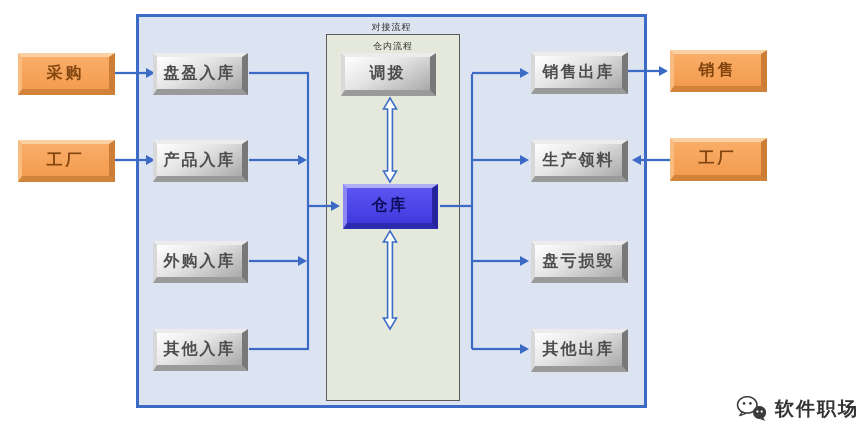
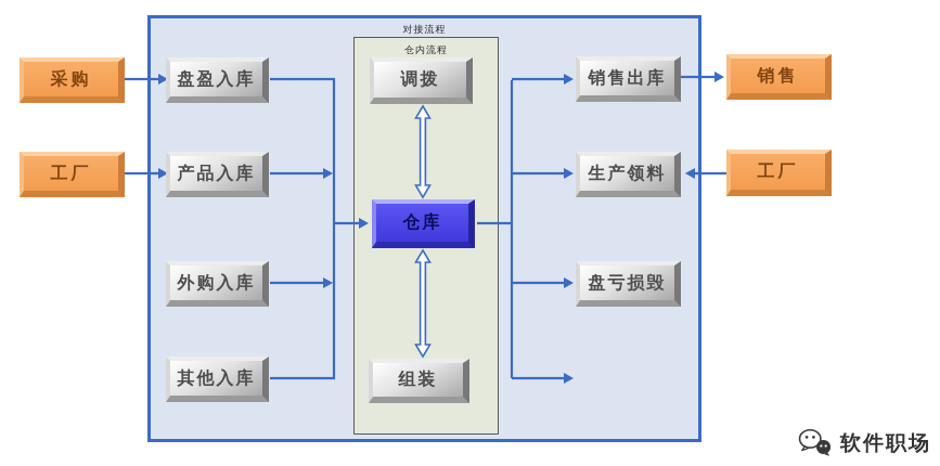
  对接流程
  仓内流程
  采购
  工厂
  盘盈入库
  产品入库
  外购入库
  其他入库
  调拨
  仓库
+ 组装
  销售出库
  生产领料
  盘亏损毁
- 其他出库
  销售
  工厂
  软件职场
